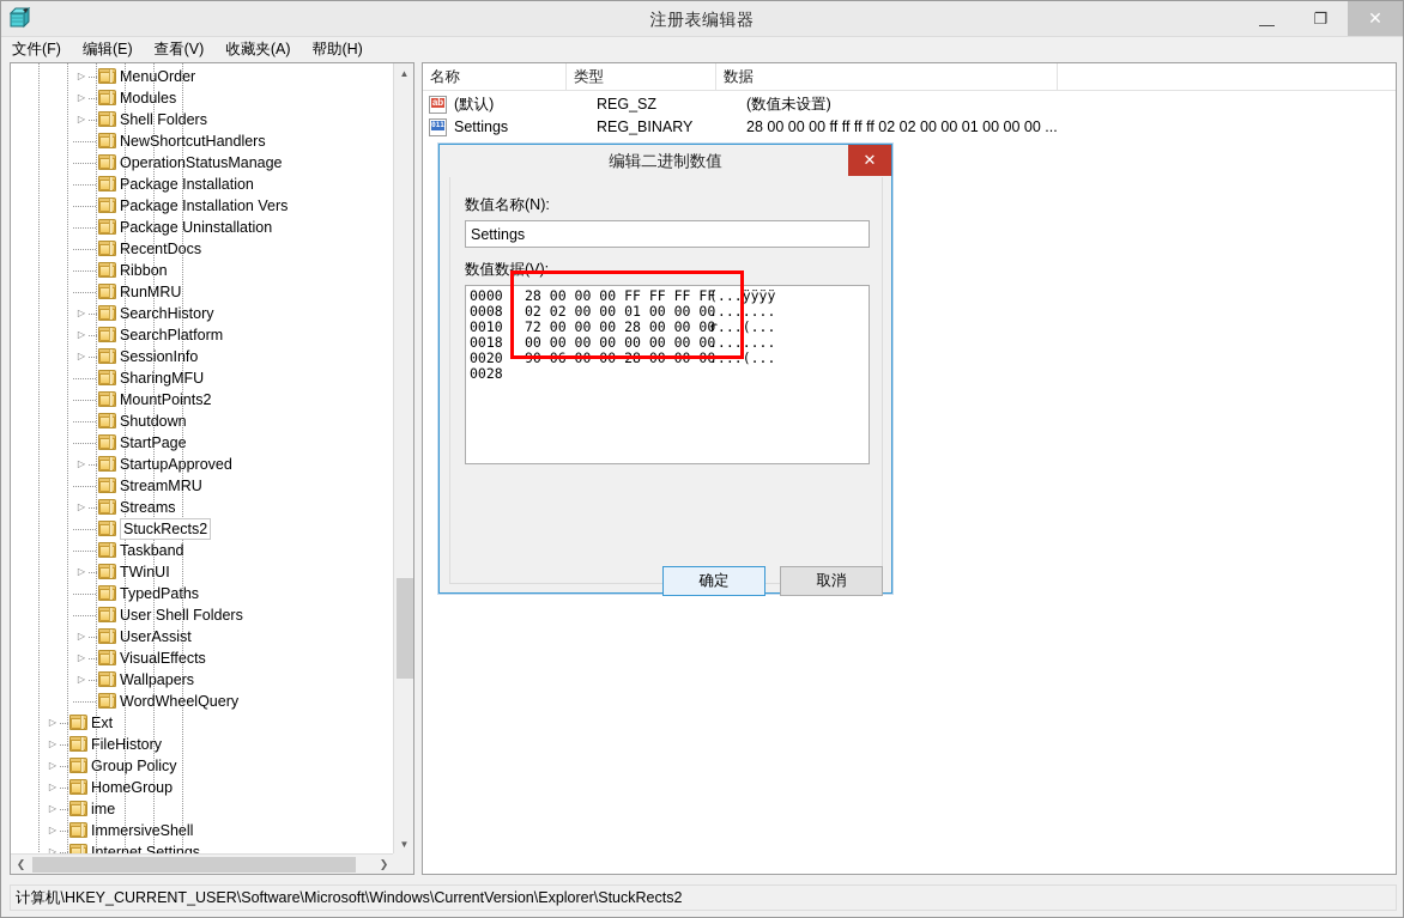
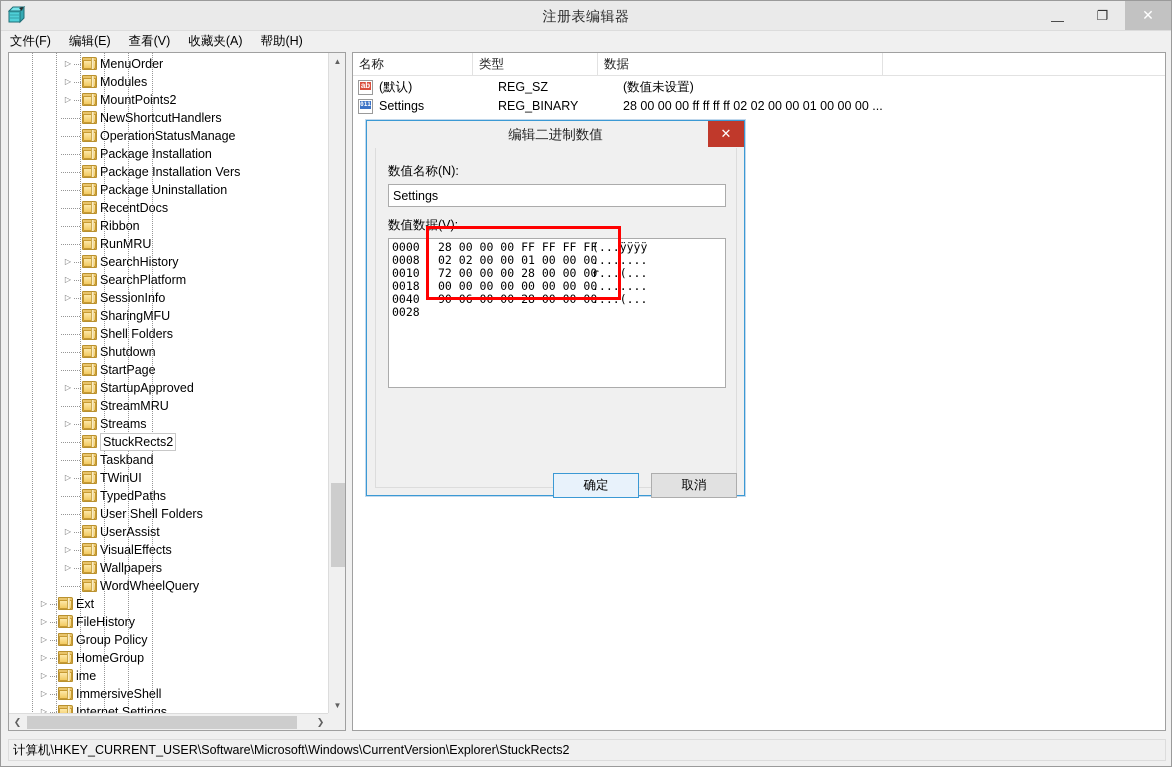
  注册表编辑器
  —
  ❐
  ✕
  文件(F)
  编辑(E)
  查看(V)
  收藏夹(A)
  帮助(H)
  ▷
  MenuOrder
  ▷
  Modules
  ▷
- Shell Folders
+ MountPoints2
  NewShortcutHandlers
  OperationStatusManage
  Package Installation
  Package Installation Vers
  Package Uninstallation
  RecentDocs
  Ribbon
  RunMRU
  ▷
  SearchHistory
  ▷
  SearchPlatform
  ▷
  SessionInfo
  SharingMFU
- MountPoints2
+ Shell Folders
  Shutdown
  StartPage
  ▷
  StartupApproved
  StreamMRU
  ▷
  Streams
  StuckRects2
  Taskband
  ▷
  TWinUI
  TypedPaths
  User Shell Folders
  ▷
  UserAssist
  ▷
  VisualEffects
  ▷
  Wallpapers
  WordWheelQuery
  ▷
  Ext
  ▷
  FileHistory
  ▷
  Group Policy
  ▷
  HomeGroup
  ▷
  ime
  ▷
  ImmersiveShell
  ▷
  Internet Settings
  ▲
  ▼
  ❮
  ❯
  名称
  类型
  数据
  ab
  (默认)
  REG_SZ
  (数值未设置)
  Settings
  REG_BINARY
  28 00 00 00 ff ff ff ff 02 02 00 00 01 00 00 00 ...
  编辑二进制数值
  ✕
  数值名称(N):
  Settings
  数值数据(V):
  0000 28 00 00 00 FF FF FF F (...ÿÿÿÿ
  0008 02 02 00 00 01 00 00 0 ........
  0010 72 00 00 00 28 00 00 0 r...(...
  0018 00 00 00 00 00 00 00 0 ........
- 0020 90 06 00 00 28 00 00 0 ....(...
+ 0040 90 06 00 00 28 00 00 0 ....(...
  0028
  确定
  取消
  计算机\HKEY_CURRENT_USER\Software\Microsoft\Windows\CurrentVersion\Explorer\StuckRects2
